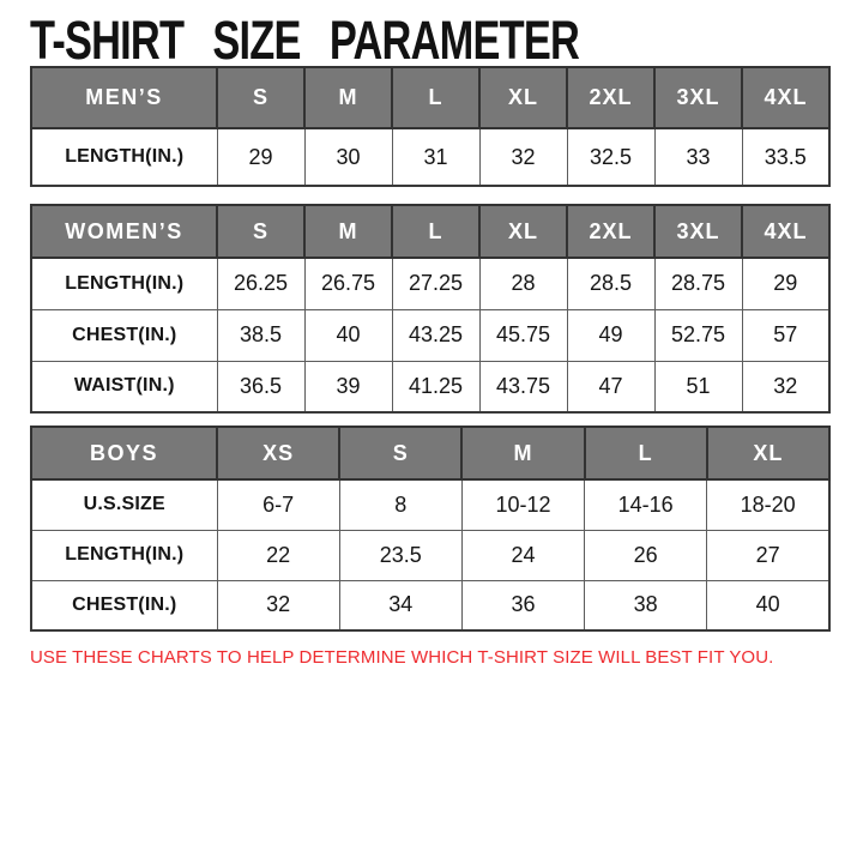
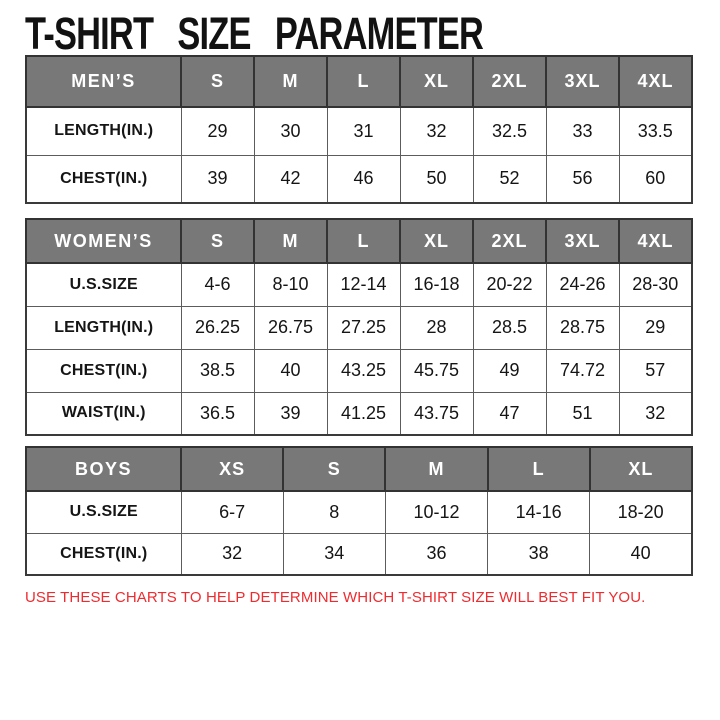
  T-SHIRT SIZE PARAMETER
  MEN’S	S	M	L	XL	2XL	3XL	4XL
  LENGTH(IN.)	29	30	31	32	32.5	33	33.5
+ CHEST(IN.)	39	42	46	50	52	56	60
  WOMEN’S	S	M	L	XL	2XL	3XL	4XL
+ U.S.SIZE	4-6	8-10	12-14	16-18	20-22	24-26	28-30
  LENGTH(IN.)	26.25	26.75	27.25	28	28.5	28.75	29
- CHEST(IN.)	38.5	40	43.25	45.75	49	52.75	57
+ CHEST(IN.)	38.5	40	43.25	45.75	49	74.72	57
  WAIST(IN.)	36.5	39	41.25	43.75	47	51	32
  BOYS	XS	S	M	L	XL
  U.S.SIZE	6-7	8	10-12	14-16	18-20
- LENGTH(IN.)	22	23.5	24	26	27
  CHEST(IN.)	32	34	36	38	40
  USE THESE CHARTS TO HELP DETERMINE WHICH T-SHIRT SIZE WILL BEST FIT YOU.
